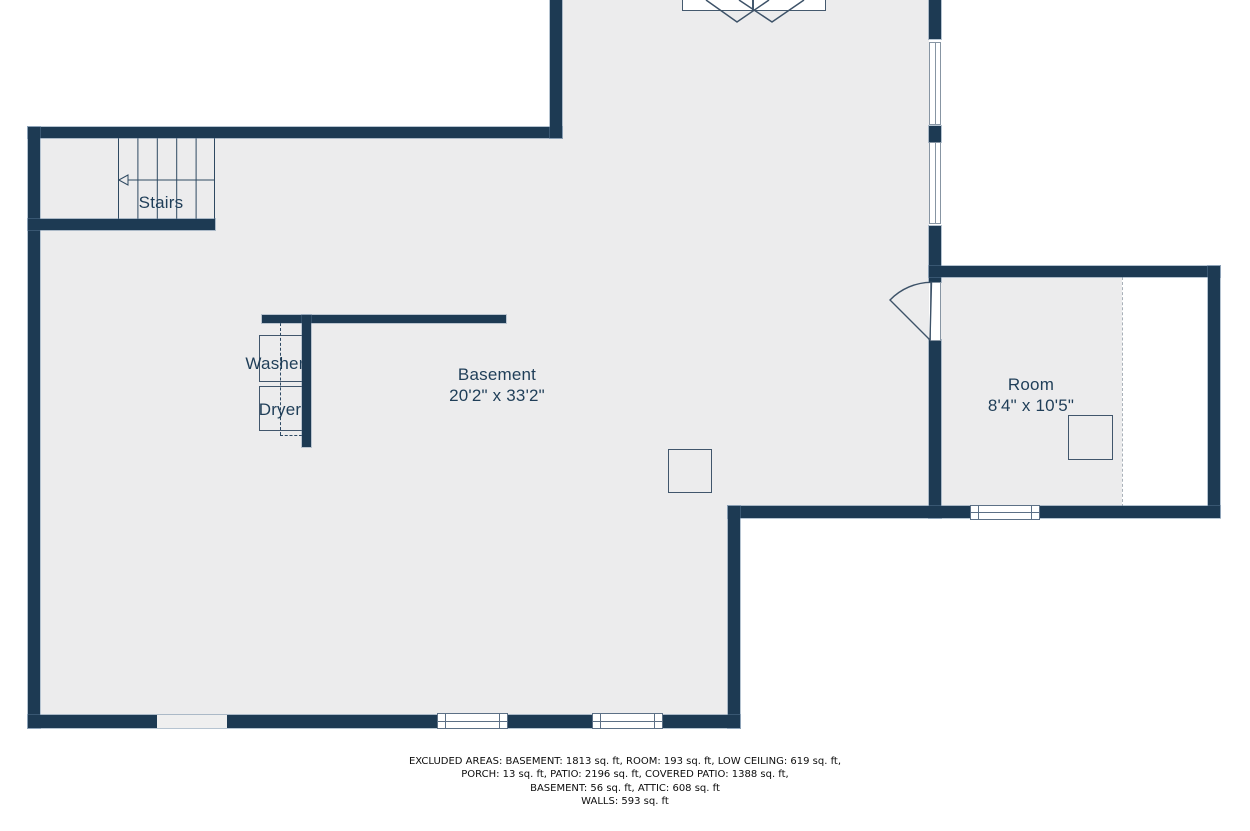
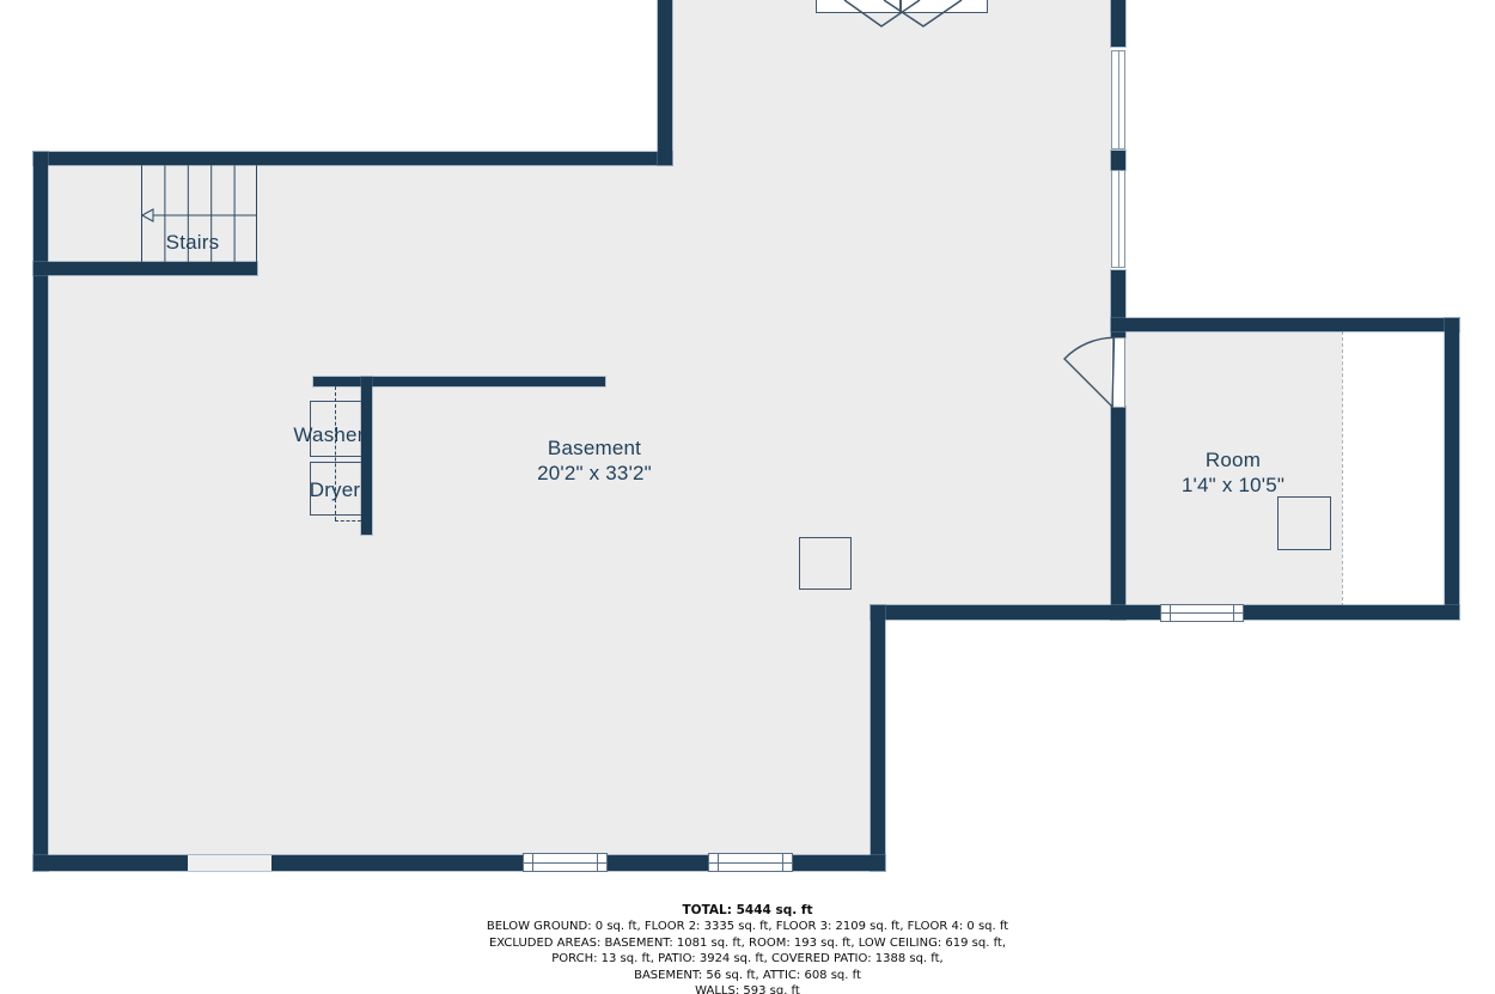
  Stairs
  Washe
  Dryer
  Basement
  20'2" x 33'2"
  Room
- 8'4" x 10'5"
+ 1'4" x 10'5"
+ TOTAL: 5444 sq. ft
+ BELOW GROUND: 0 sq. ft, FLOOR 2: 3335 sq. ft, FLOOR 3: 2109 sq. ft, FLOOR 4: 0 sq. ft
- EXCLUDED AREAS: BASEMENT: 1813 sq. ft, ROOM: 193 sq. ft, LOW CEILING: 619 sq. ft,
+ EXCLUDED AREAS: BASEMENT: 1081 sq. ft, ROOM: 193 sq. ft, LOW CEILING: 619 sq. ft,
- PORCH: 13 sq. ft, PATIO: 2196 sq. ft, COVERED PATIO: 1388 sq. ft,
+ PORCH: 13 sq. ft, PATIO: 3924 sq. ft, COVERED PATIO: 1388 sq. ft,
  BASEMENT: 56 sq. ft, ATTIC: 608 sq. ft
  WALLS: 593 sq. ft
